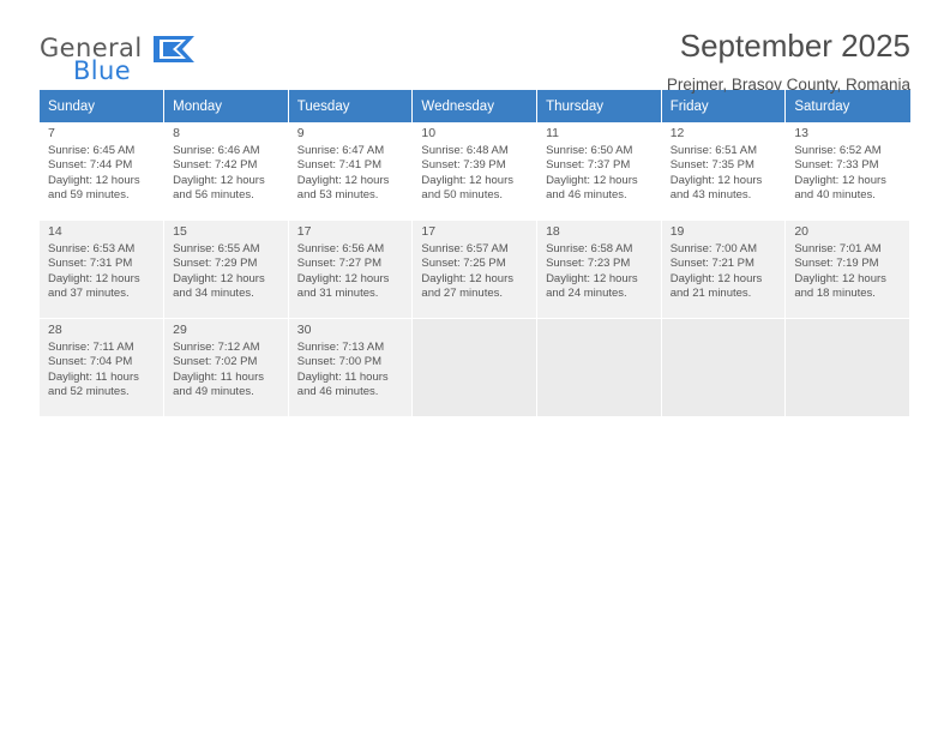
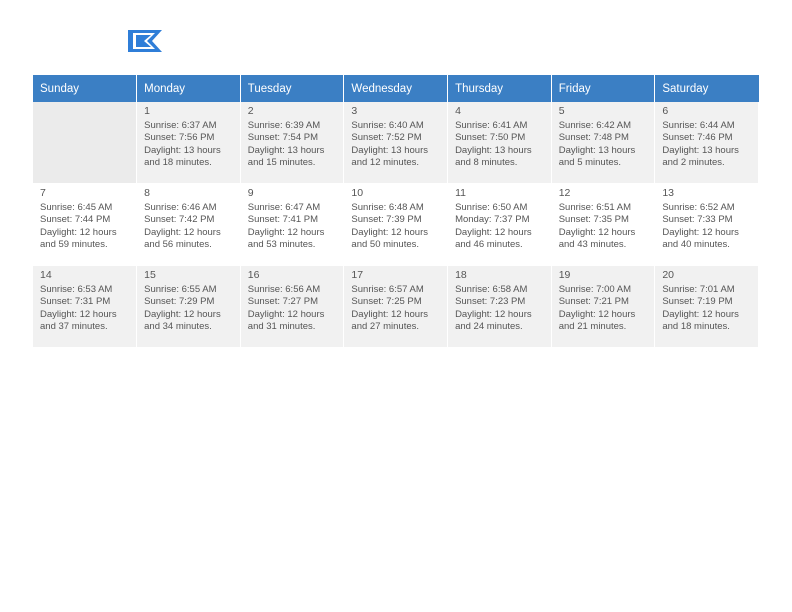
- General
- Blue
- September 2025
- Prejmer, Brasov County, Romania
  Sunday	Monday	Tuesday	Wednesday	Thursday	Friday	Saturday
+ 	1Sunrise: 6:37 AM Sunset: 7:56 PM Daylight: 13 hours and 18 minutes.	2Sunrise: 6:39 AM Sunset: 7:54 PM Daylight: 13 hours and 15 minutes.	3Sunrise: 6:40 AM Sunset: 7:52 PM Daylight: 13 hours and 12 minutes.	4Sunrise: 6:41 AM Sunset: 7:50 PM Daylight: 13 hours and 8 minutes.	5Sunrise: 6:42 AM Sunset: 7:48 PM Daylight: 13 hours and 5 minutes.	6Sunrise: 6:44 AM Sunset: 7:46 PM Daylight: 13 hours and 2 minutes.
- 7Sunrise: 6:45 AM Sunset: 7:44 PM Daylight: 12 hours and 59 minutes.	8Sunrise: 6:46 AM Sunset: 7:42 PM Daylight: 12 hours and 56 minutes.	9Sunrise: 6:47 AM Sunset: 7:41 PM Daylight: 12 hours and 53 minutes.	10Sunrise: 6:48 AM Sunset: 7:39 PM Daylight: 12 hours and 50 minutes.	11Sunrise: 6:50 AM Sunset: 7:37 PM Daylight: 12 hours and 46 minutes.	12Sunrise: 6:51 AM Sunset: 7:35 PM Daylight: 12 hours and 43 minutes.	13Sunrise: 6:52 AM Sunset: 7:33 PM Daylight: 12 hours and 40 minutes.
+ 7Sunrise: 6:45 AM Sunset: 7:44 PM Daylight: 12 hours and 59 minutes.	8Sunrise: 6:46 AM Sunset: 7:42 PM Daylight: 12 hours and 56 minutes.	9Sunrise: 6:47 AM Sunset: 7:41 PM Daylight: 12 hours and 53 minutes.	10Sunrise: 6:48 AM Sunset: 7:39 PM Daylight: 12 hours and 50 minutes.	11Sunrise: 6:50 AM Monday: 7:37 PM Daylight: 12 hours and 46 minutes.	12Sunrise: 6:51 AM Sunset: 7:35 PM Daylight: 12 hours and 43 minutes.	13Sunrise: 6:52 AM Sunset: 7:33 PM Daylight: 12 hours and 40 minutes.
- 14Sunrise: 6:53 AM Sunset: 7:31 PM Daylight: 12 hours and 37 minutes.	15Sunrise: 6:55 AM Sunset: 7:29 PM Daylight: 12 hours and 34 minutes.	17Sunrise: 6:56 AM Sunset: 7:27 PM Daylight: 12 hours and 31 minutes.	17Sunrise: 6:57 AM Sunset: 7:25 PM Daylight: 12 hours and 27 minutes.	18Sunrise: 6:58 AM Sunset: 7:23 PM Daylight: 12 hours and 24 minutes.	19Sunrise: 7:00 AM Sunset: 7:21 PM Daylight: 12 hours and 21 minutes.	20Sunrise: 7:01 AM Sunset: 7:19 PM Daylight: 12 hours and 18 minutes.
+ 14Sunrise: 6:53 AM Sunset: 7:31 PM Daylight: 12 hours and 37 minutes.	15Sunrise: 6:55 AM Sunset: 7:29 PM Daylight: 12 hours and 34 minutes.	16Sunrise: 6:56 AM Sunset: 7:27 PM Daylight: 12 hours and 31 minutes.	17Sunrise: 6:57 AM Sunset: 7:25 PM Daylight: 12 hours and 27 minutes.	18Sunrise: 6:58 AM Sunset: 7:23 PM Daylight: 12 hours and 24 minutes.	19Sunrise: 7:00 AM Sunset: 7:21 PM Daylight: 12 hours and 21 minutes.	20Sunrise: 7:01 AM Sunset: 7:19 PM Daylight: 12 hours and 18 minutes.
- 28Sunrise: 7:11 AM Sunset: 7:04 PM Daylight: 11 hours and 52 minutes.	29Sunrise: 7:12 AM Sunset: 7:02 PM Daylight: 11 hours and 49 minutes.	30Sunrise: 7:13 AM Sunset: 7:00 PM Daylight: 11 hours and 46 minutes.
